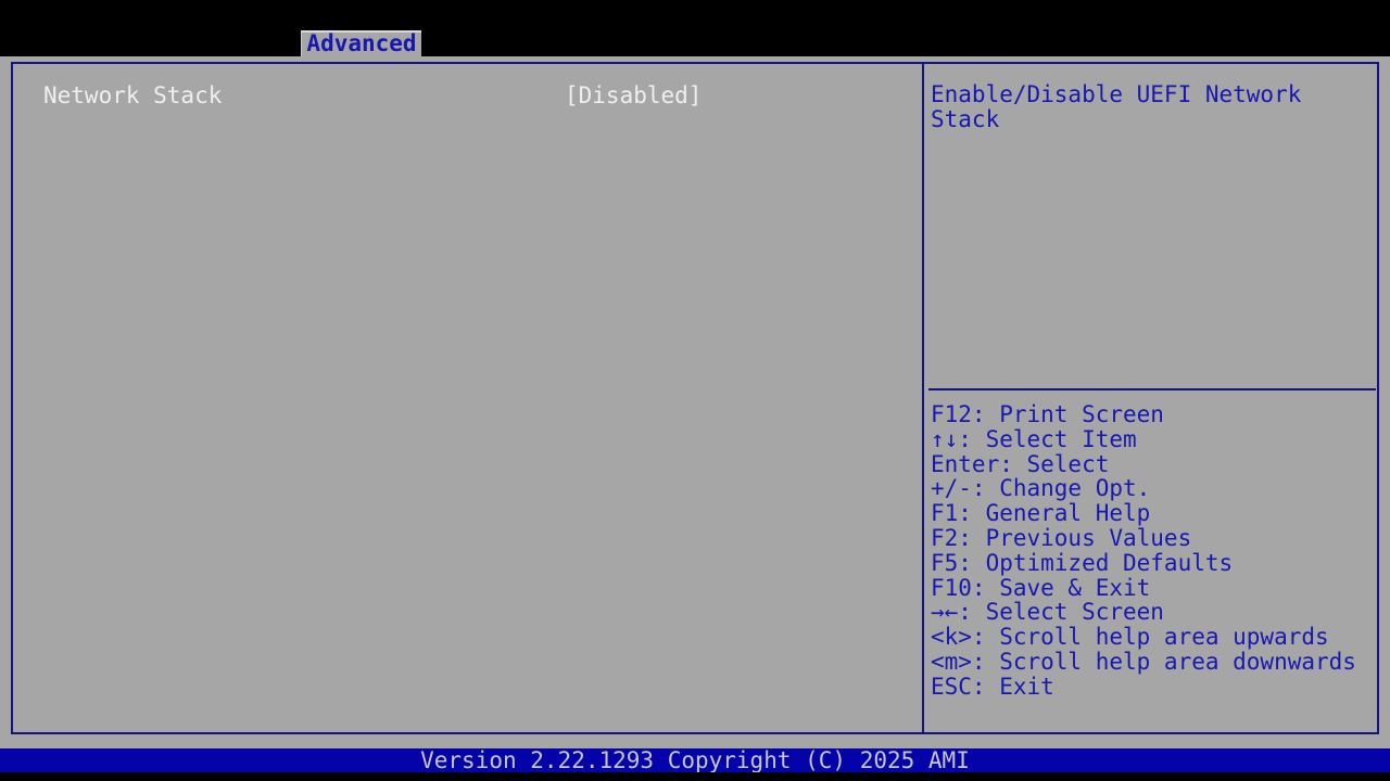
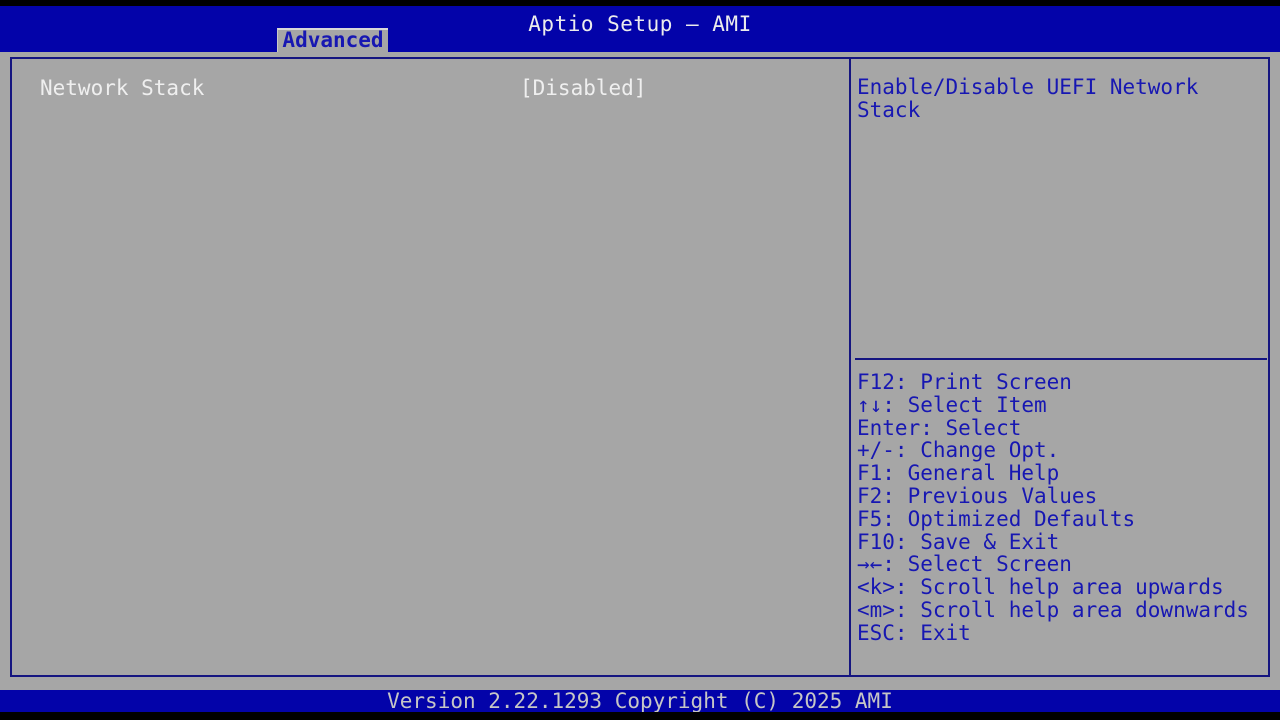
+ Aptio Setup – AMI
  Advanced
  Network Stack
  [Disabled]
  Enable/Disable UEFI Network Stack
  F12: Print Screen
  ↑↓: Select Item
  Enter: Select
  +/-: Change Opt.
  F1: General Help
  F2: Previous Values
  F5: Optimized Defaults
  F10: Save & Exit
  →←: Select Screen
  <k>: Scroll help area upwards
  <m>: Scroll help area downwards
  ESC: Exit
  Version 2.22.1293 Copyright (C) 2025 AMI
